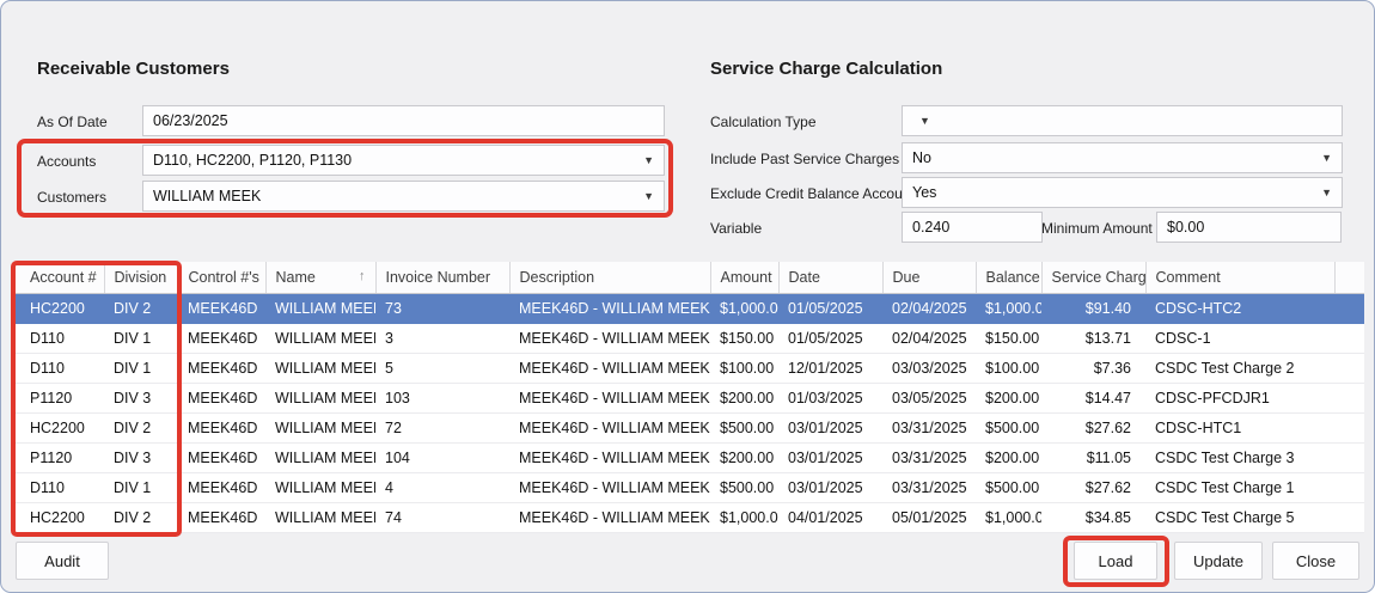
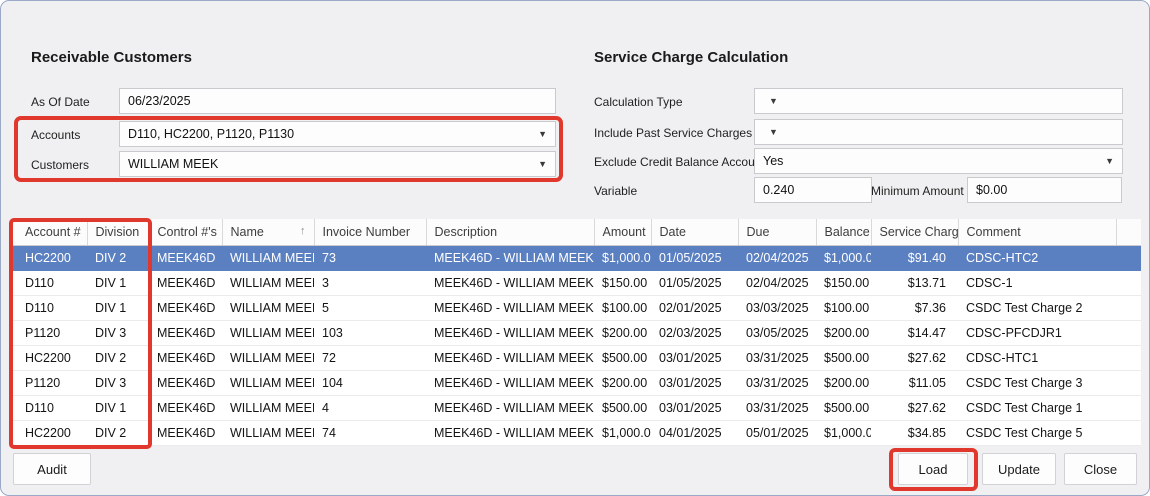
  Receivable Customers
  Service Charge Calculation
  As Of Date
  06/23/2025
  Accounts
  D110, HC2200, P1120, P1130
  ▼
  Customers
  WILLIAM MEEK
  ▼
  Calculation Type
  ▼
  Include Past Service Charges
- No
  ▼
  Exclude Credit Balance Accou
  Yes
  ▼
  Variable
  0.240
  Minimum Amount
  $0.00
  Account #	Division	Control #'s	Name ↑	Invoice Number	Description	Amount	Date	Due	Balance	Service Charg	Comment
  HC2200	DIV 2	MEEK46D	WILLIAM MEE	73	MEEK46D - WILLIAM MEEK	$1,000.0	01/05/2025	02/04/2025	$1,000.0	$91.40	CDSC-HTC2
  D110	DIV 1	MEEK46D	WILLIAM MEE	3	MEEK46D - WILLIAM MEEK	$150.00	01/05/2025	02/04/2025	$150.00	$13.71	CDSC-1
- D110	DIV 1	MEEK46D	WILLIAM MEE	5	MEEK46D - WILLIAM MEEK	$100.00	12/01/2025	03/03/2025	$100.00	$7.36	CSDC Test Charge 2
+ D110	DIV 1	MEEK46D	WILLIAM MEE	5	MEEK46D - WILLIAM MEEK	$100.00	02/01/2025	03/03/2025	$100.00	$7.36	CSDC Test Charge 2
- P1120	DIV 3	MEEK46D	WILLIAM MEE	103	MEEK46D - WILLIAM MEEK	$200.00	01/03/2025	03/05/2025	$200.00	$14.47	CDSC-PFCDJR1
+ P1120	DIV 3	MEEK46D	WILLIAM MEE	103	MEEK46D - WILLIAM MEEK	$200.00	02/03/2025	03/05/2025	$200.00	$14.47	CDSC-PFCDJR1
  HC2200	DIV 2	MEEK46D	WILLIAM MEE	72	MEEK46D - WILLIAM MEEK	$500.00	03/01/2025	03/31/2025	$500.00	$27.62	CDSC-HTC1
  P1120	DIV 3	MEEK46D	WILLIAM MEE	104	MEEK46D - WILLIAM MEEK	$200.00	03/01/2025	03/31/2025	$200.00	$11.05	CSDC Test Charge 3
  D110	DIV 1	MEEK46D	WILLIAM MEE	4	MEEK46D - WILLIAM MEEK	$500.00	03/01/2025	03/31/2025	$500.00	$27.62	CSDC Test Charge 1
  HC2200	DIV 2	MEEK46D	WILLIAM MEE	74	MEEK46D - WILLIAM MEEK	$1,000.0	04/01/2025	05/01/2025	$1,000.0	$34.85	CSDC Test Charge 5
  Audit
  Load
  Update
  Close
